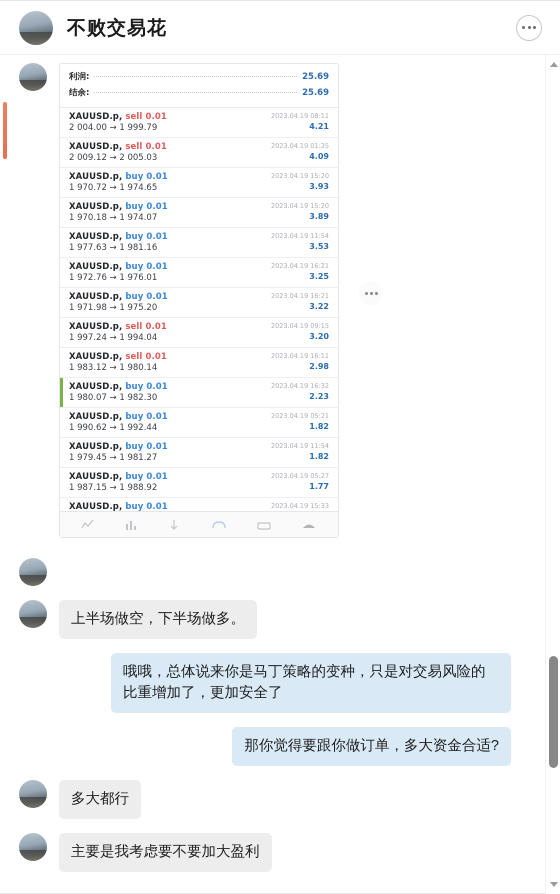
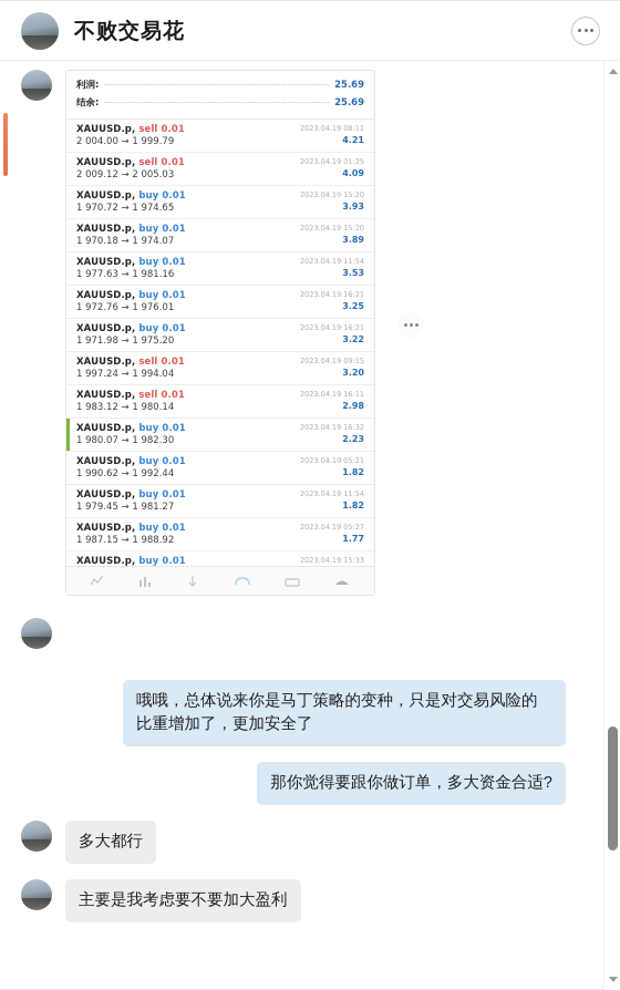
  不败交易花
  利润:
  25.69
  结余:
  25.69
  XAUUSD.p, sell 0.01
  2 004.00 → 1 999.79
  2023.04.19 08:11
  4.21
  XAUUSD.p, sell 0.01
  2 009.12 → 2 005.03
  2023.04.19 01:25
  4.09
  XAUUSD.p, buy 0.01
  1 970.72 → 1 974.65
  2023.04.19 15:20
  3.93
  XAUUSD.p, buy 0.01
  1 970.18 → 1 974.07
  2023.04.19 15:20
  3.89
  XAUUSD.p, buy 0.01
  1 977.63 → 1 981.16
  2023.04.19 11:54
  3.53
  XAUUSD.p, buy 0.01
  1 972.76 → 1 976.01
  2023.04.19 16:21
  3.25
  XAUUSD.p, buy 0.01
  1 971.98 → 1 975.20
  2023.04.19 16:21
  3.22
  XAUUSD.p, sell 0.01
  1 997.24 → 1 994.04
  2023.04.19 09:15
  3.20
  XAUUSD.p, sell 0.01
  1 983.12 → 1 980.14
  2023.04.19 16:11
  2.98
  XAUUSD.p, buy 0.01
  1 980.07 → 1 982.30
  2023.04.19 16:32
  2.23
  XAUUSD.p, buy 0.01
  1 990.62 → 1 992.44
  2023.04.19 05:21
  1.82
  XAUUSD.p, buy 0.01
  1 979.45 → 1 981.27
  2023.04.19 11:54
  1.82
  XAUUSD.p, buy 0.01
  1 987.15 → 1 988.92
  2023.04.19 05:27
  1.77
  XAUUSD.p, buy 0.01
  2023.04.19 15:33
- 上半场做空，下半场做多。
  哦哦，总体说来你是马丁策略的变种，只是对交易风险的比重增加了，更加安全了
  那你觉得要跟你做订单，多大资金合适?
  多大都行
  主要是我考虑要不要加大盈利
